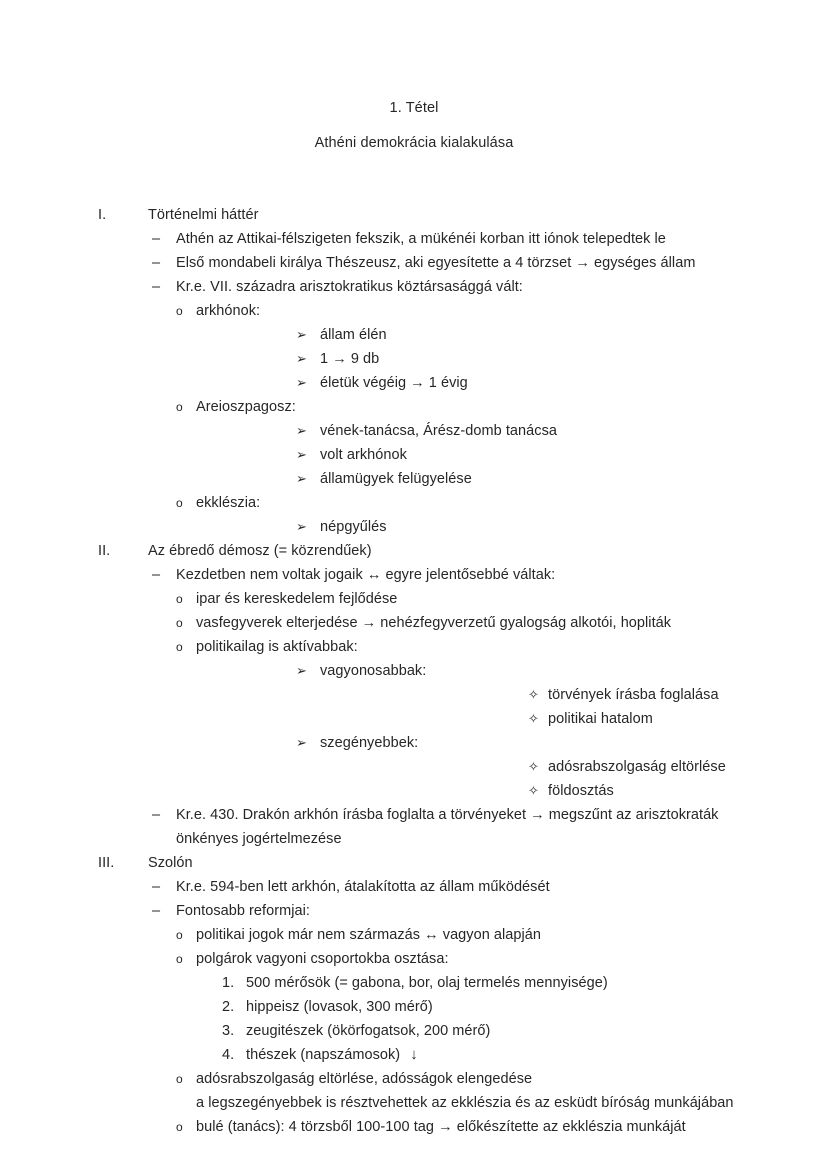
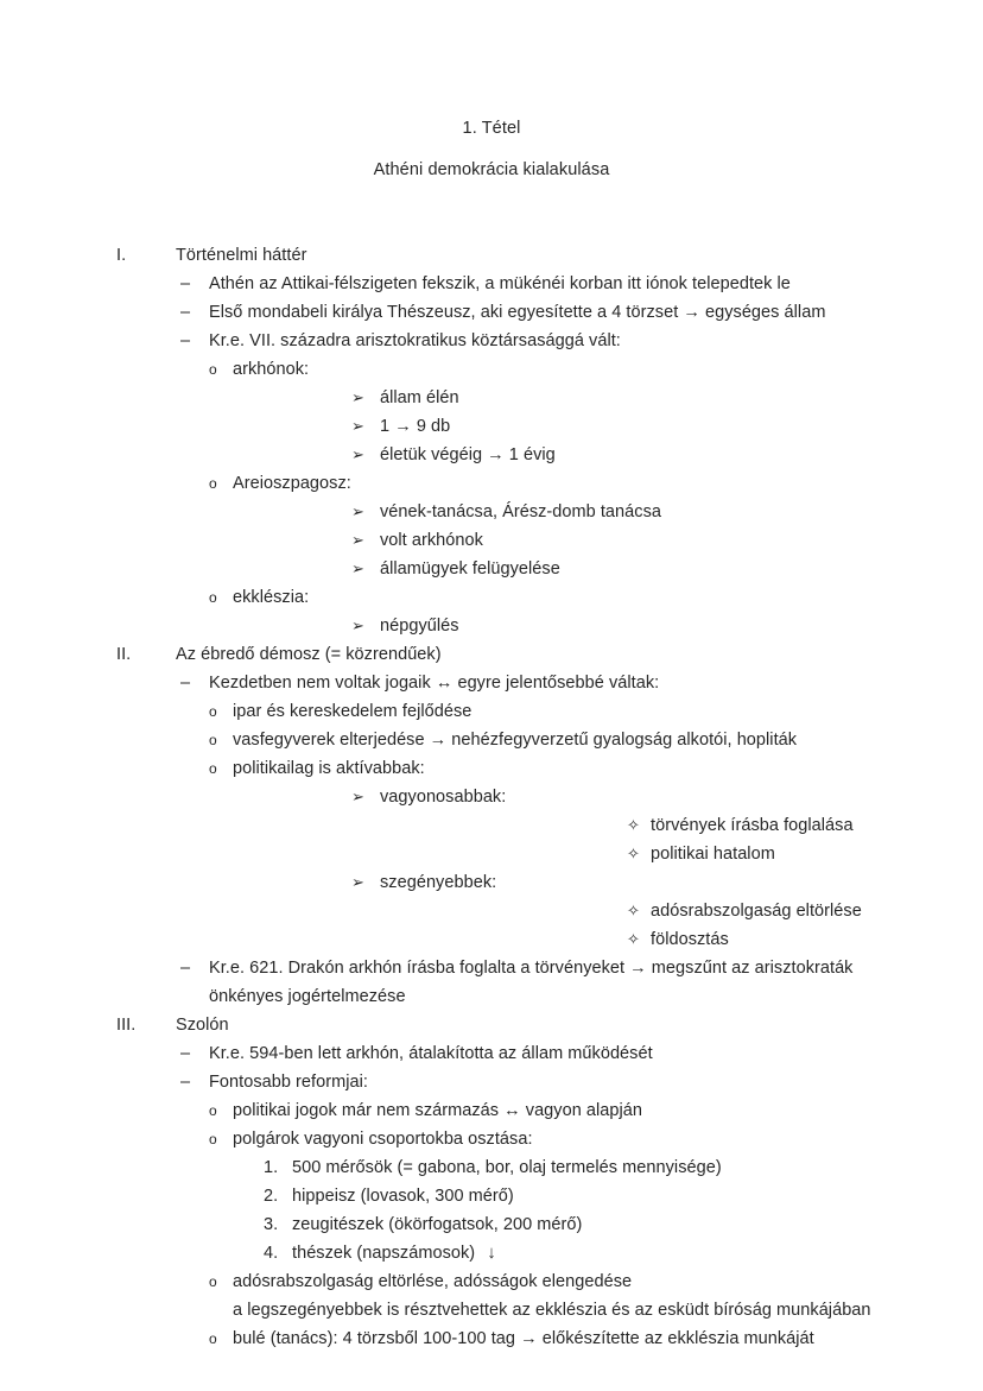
  1. Tétel
  Athéni demokrácia kialakulása
  I.
  Történelmi háttér
  –
  Athén az Attikai-félszigeten fekszik, a mükénéi korban itt iónok telepedtek le
  –
  Első mondabeli királya Thészeusz, aki egyesítette a 4 törzset → egységes állam
  –
  Kr.e. VII. századra arisztokratikus köztársasággá vált:
  o
  arkhónok:
  ➢
  állam élén
  ➢
  1 → 9 db
  ➢
  életük végéig → 1 évig
  o
  Areioszpagosz:
  ➢
  vének-tanácsa, Árész-domb tanácsa
  ➢
  volt arkhónok
  ➢
  államügyek felügyelése
  o
  ekklészia:
  ➢
  népgyűlés
  II.
  Az ébredő démosz (= közrendűek)
  –
  Kezdetben nem voltak jogaik ↔ egyre jelentősebbé váltak:
  o
  ipar és kereskedelem fejlődése
  o
  vasfegyverek elterjedése → nehézfegyverzetű gyalogság alkotói, hopliták
  o
  politikailag is aktívabbak:
  ➢
  vagyonosabbak:
  ✧
  törvények írásba foglalása
  ✧
  politikai hatalom
  ➢
  szegényebbek:
  ✧
  adósrabszolgaság eltörlése
  ✧
  földosztás
  –
- Kr.e. 430. Drakón arkhón írásba foglalta a törvényeket → megszűnt az arisztokraták
+ Kr.e. 621. Drakón arkhón írásba foglalta a törvényeket → megszűnt az arisztokraták
  önkényes jogértelmezése
  III.
  Szolón
  –
  Kr.e. 594-ben lett arkhón, átalakította az állam működését
  –
  Fontosabb reformjai:
  o
  politikai jogok már nem származás ↔ vagyon alapján
  o
  polgárok vagyoni csoportokba osztása:
  1.
  500 mérősök (= gabona, bor, olaj termelés mennyisége)
  2.
  hippeisz (lovasok, 300 mérő)
  3.
  zeugitészek (ökörfogatsok, 200 mérő)
  4.
  thészek (napszámosok)
  o
  adósrabszolgaság eltörlése, adósságok elengedése
  a legszegényebbek is résztvehettek az ekklészia és az esküdt bíróság munkájában
  o
  bulé (tanács): 4 törzsből 100-100 tag → előkészítette az ekklészia munkáját
  ↓
